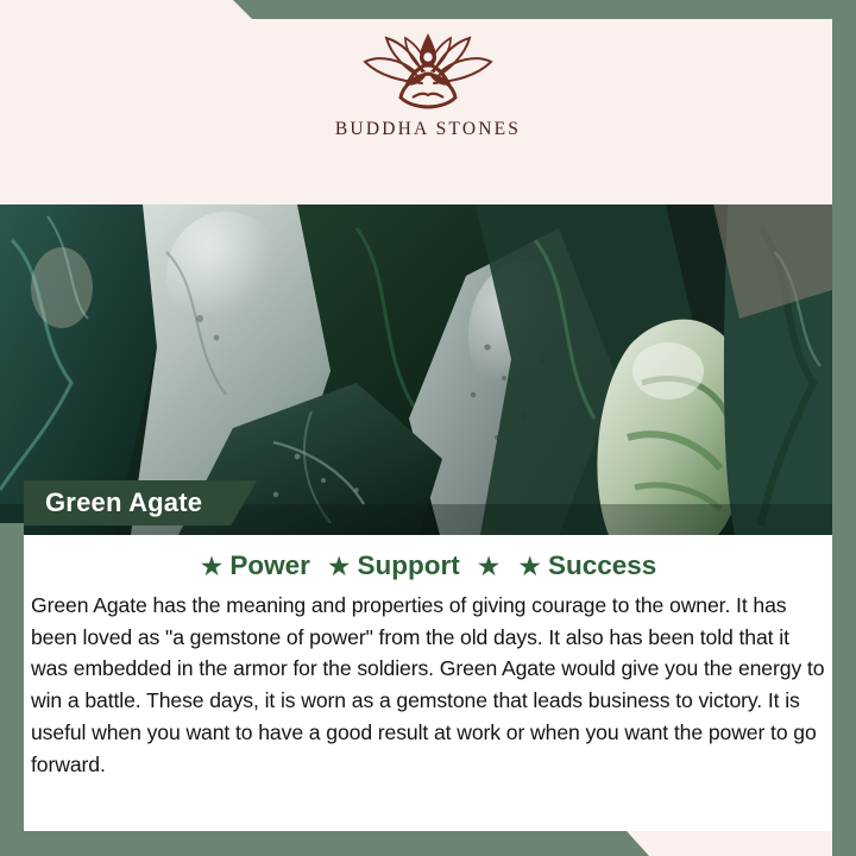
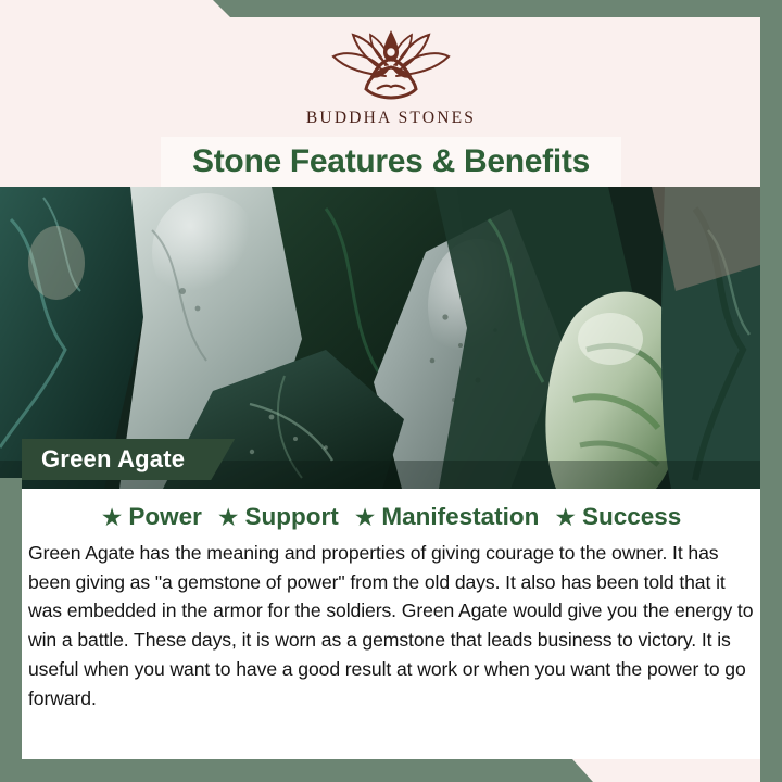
  BUDDHA STONES
+ Stone Features & Benefits
  Green Agate
  ★
  Power
  ★
  Support
  ★
+ Manifestation
  ★
  Success
- Green Agate has the meaning and properties of giving courage to the owner. It has been loved as "a gemstone of power" from the old days. It also has been told that it was embedded in the armor for the soldiers. Green Agate would give you the energy to win a battle. These days, it is worn as a gemstone that leads business to victory. It is useful when you want to have a good result at work or when you want the power to go forward.
+ Green Agate has the meaning and properties of giving courage to the owner. It has been giving as "a gemstone of power" from the old days. It also has been told that it was embedded in the armor for the soldiers. Green Agate would give you the energy to win a battle. These days, it is worn as a gemstone that leads business to victory. It is useful when you want to have a good result at work or when you want the power to go forward.
